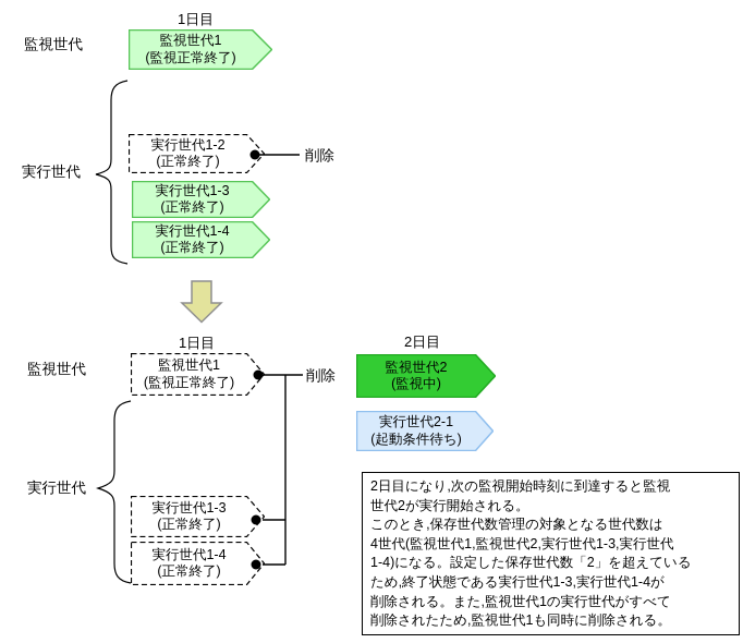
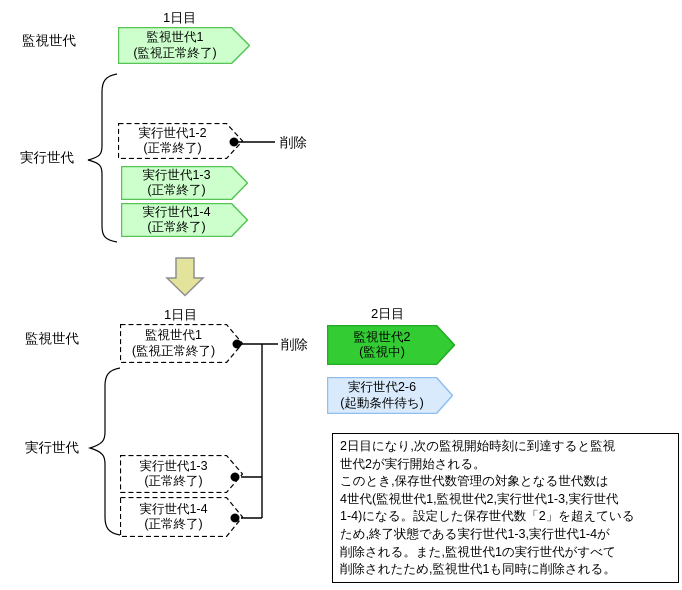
  1日目
  監視世代
  実行世代
  削除
  1日目
  2日目
  監視世代
  実行世代
  削除
  監視世代1
  (監視正常終了)
  実行世代1-2
  (正常終了)
  実行世代1-3
  (正常終了)
  実行世代1-4
  (正常終了)
  監視世代1
  (監視正常終了)
  監視世代2
  (監視中)
- 実行世代2-1
+ 実行世代2-6
  (起動条件待ち)
  実行世代1-3
  (正常終了)
  実行世代1-4
  (正常終了)
  2日目になり,次の監視開始時刻に到達すると監視
  世代2が実行開始される。
  このとき,保存世代数管理の対象となる世代数は
  4世代(監視世代1,監視世代2,実行世代1-3,実行世代
  1-4)になる。設定した保存世代数「2」を超えている
  ため,終了状態である実行世代1-3,実行世代1-4が
  削除される。また,監視世代1の実行世代がすべて
  削除されたため,監視世代1も同時に削除される。
